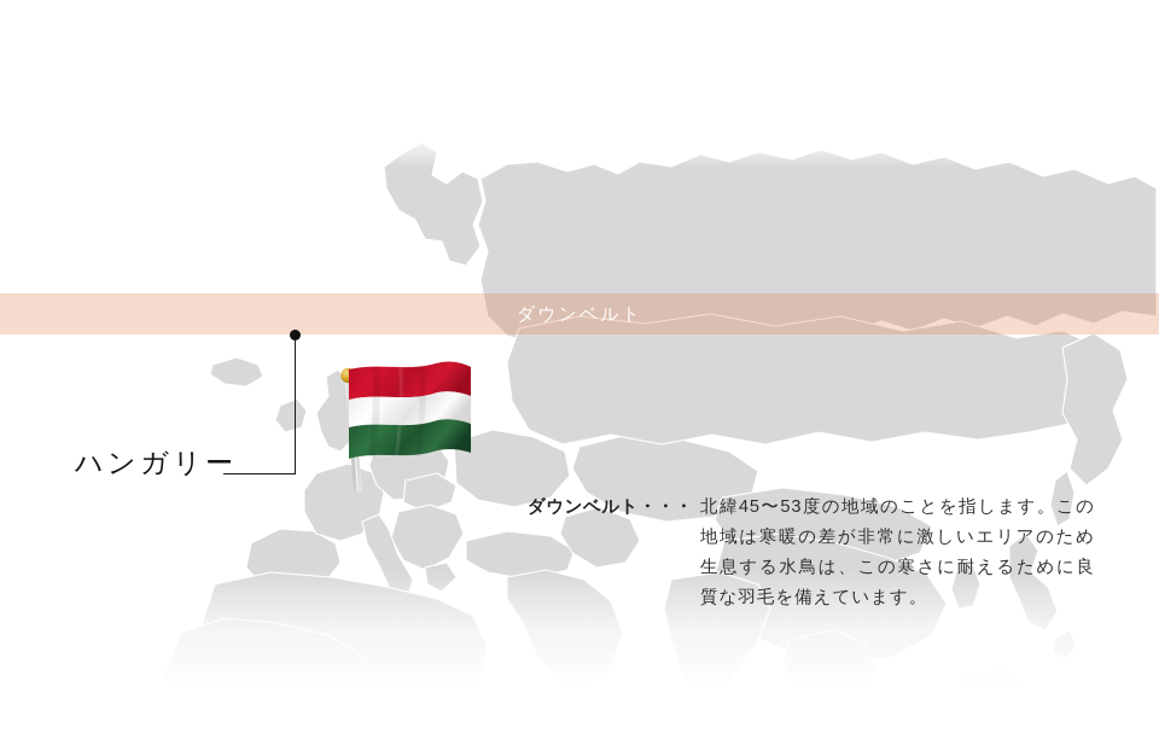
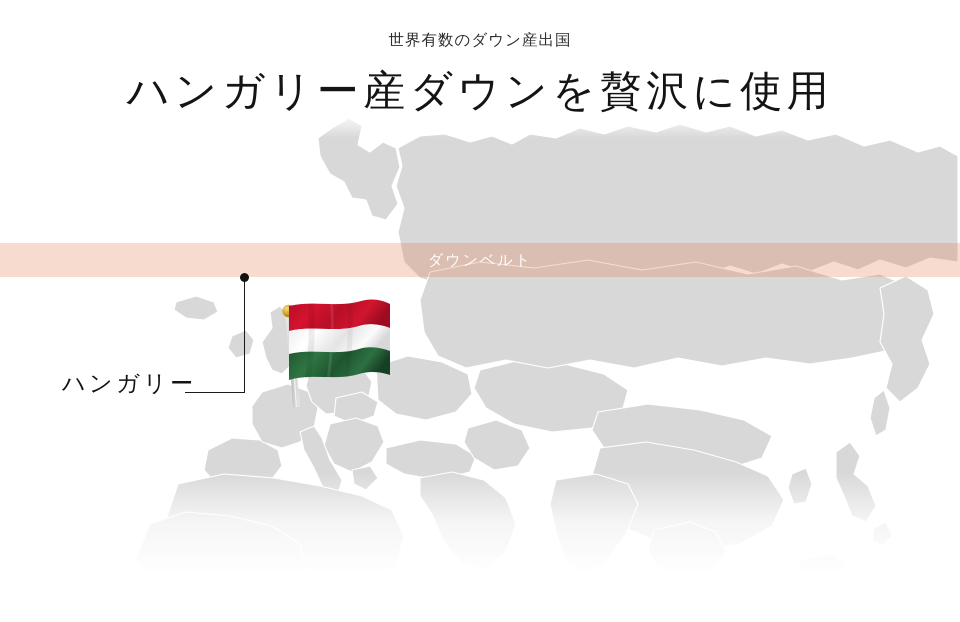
+ 世界有数のダウン産出国
+ ハンガリー産ダウンを贅沢に使用
  ダウンベルト
  ハンガリー
- ダウンベルト・・・
- 北緯45〜53度の地域のことを指します。この地域は寒暖の差が非常に激しいエリアのため生息する水鳥は、この寒さに耐えるために良質な羽毛を備えています。
